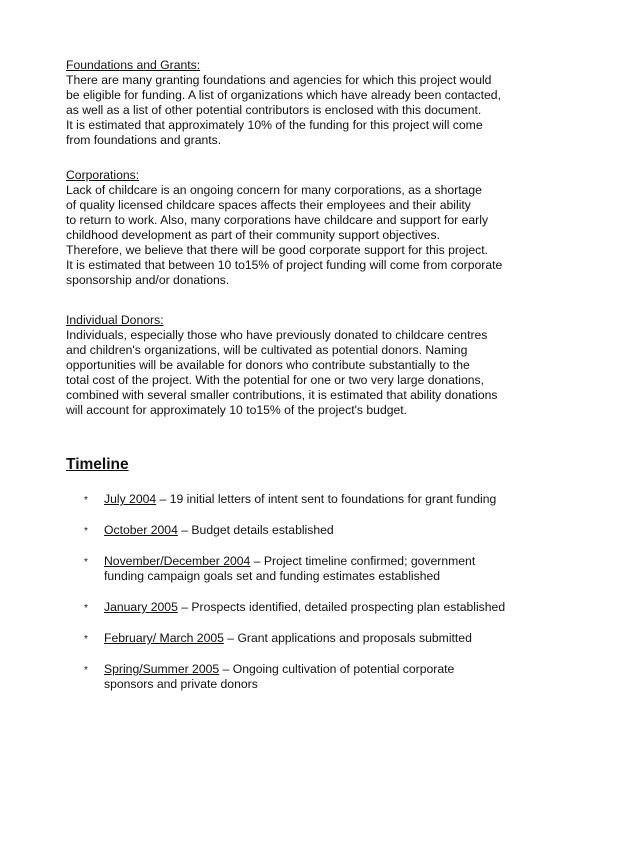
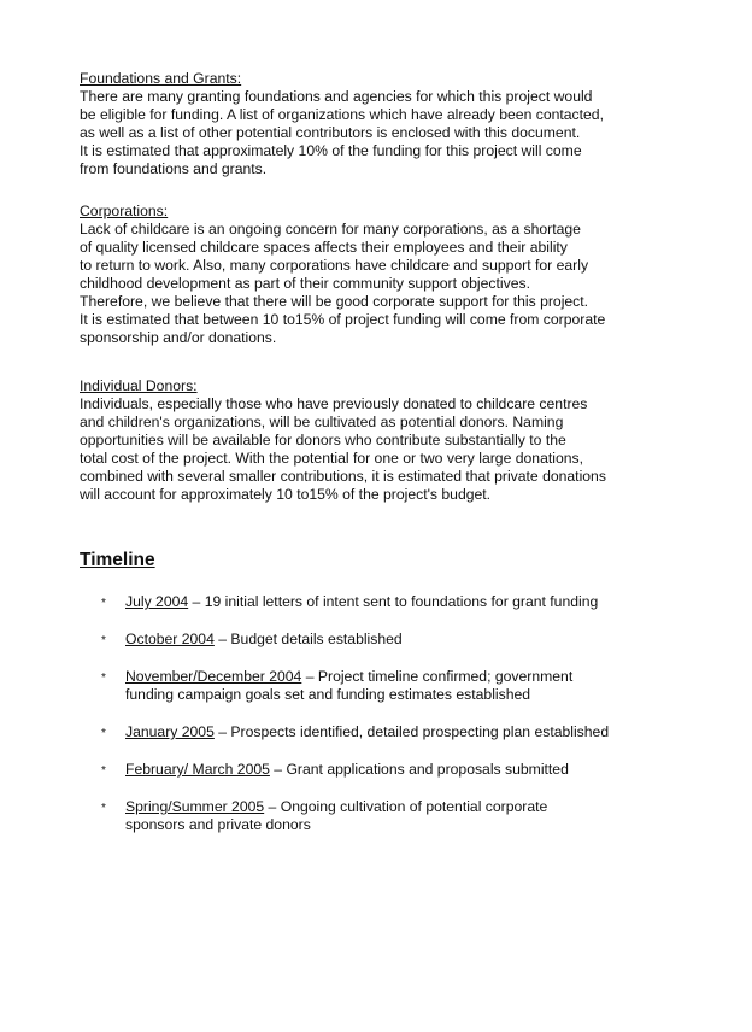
  Foundations and Grants:
  There are many granting foundations and agencies for which this project would
  be eligible for funding. A list of organizations which have already been contacted,
  as well as a list of other potential contributors is enclosed with this document.
  It is estimated that approximately 10% of the funding for this project will come
  from foundations and grants.
  Corporations:
  Lack of childcare is an ongoing concern for many corporations, as a shortage
  of quality licensed childcare spaces affects their employees and their ability
  to return to work. Also, many corporations have childcare and support for early
  childhood development as part of their community support objectives.
  Therefore, we believe that there will be good corporate support for this project.
  It is estimated that between 10 to15% of project funding will come from corporate
  sponsorship and/or donations.
  Individual Donors:
  Individuals, especially those who have previously donated to childcare centres
  and children's organizations, will be cultivated as potential donors. Naming
  opportunities will be available for donors who contribute substantially to the
  total cost of the project. With the potential for one or two very large donations,
- combined with several smaller contributions, it is estimated that ability donations
+ combined with several smaller contributions, it is estimated that private donations
  will account for approximately 10 to15% of the project's budget.
  Timeline
  *
  July 2004 – 19 initial letters of intent sent to foundations for grant funding
  *
  October 2004 – Budget details established
  *
  November/December 2004 – Project timeline confirmed; government
  funding campaign goals set and funding estimates established
  *
  January 2005 – Prospects identified, detailed prospecting plan established
  *
  February/ March 2005 – Grant applications and proposals submitted
  *
  Spring/Summer 2005 – Ongoing cultivation of potential corporate
  sponsors and private donors
